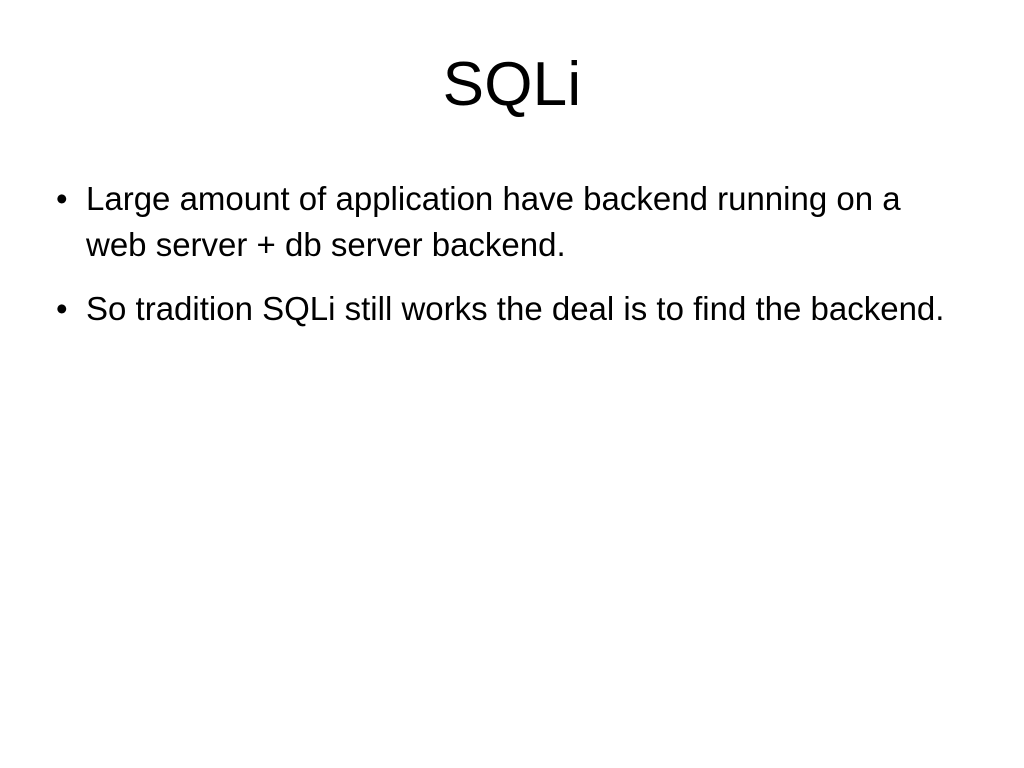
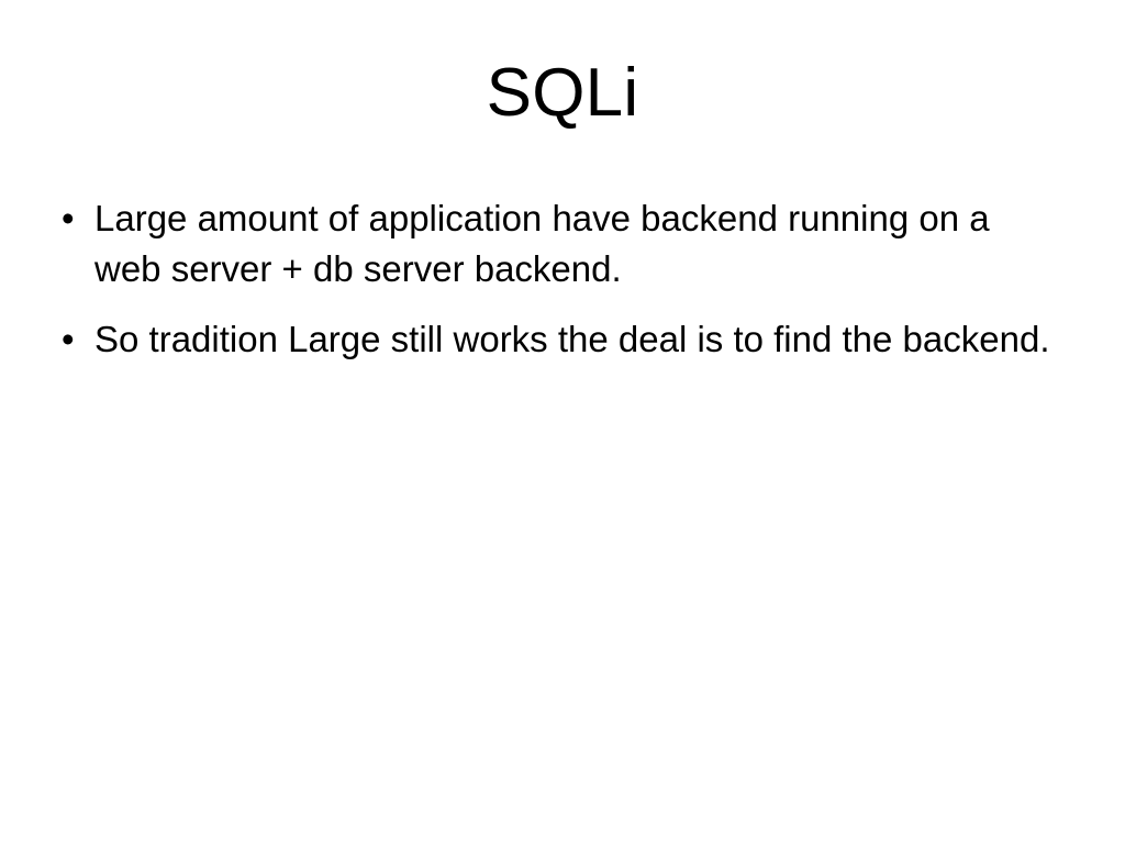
  SQLi
  •
  Large amount of application have backend running on a web server + db server backend.
  •
- So tradition SQLi still works the deal is to find the backend.
+ So tradition Large still works the deal is to find the backend.
